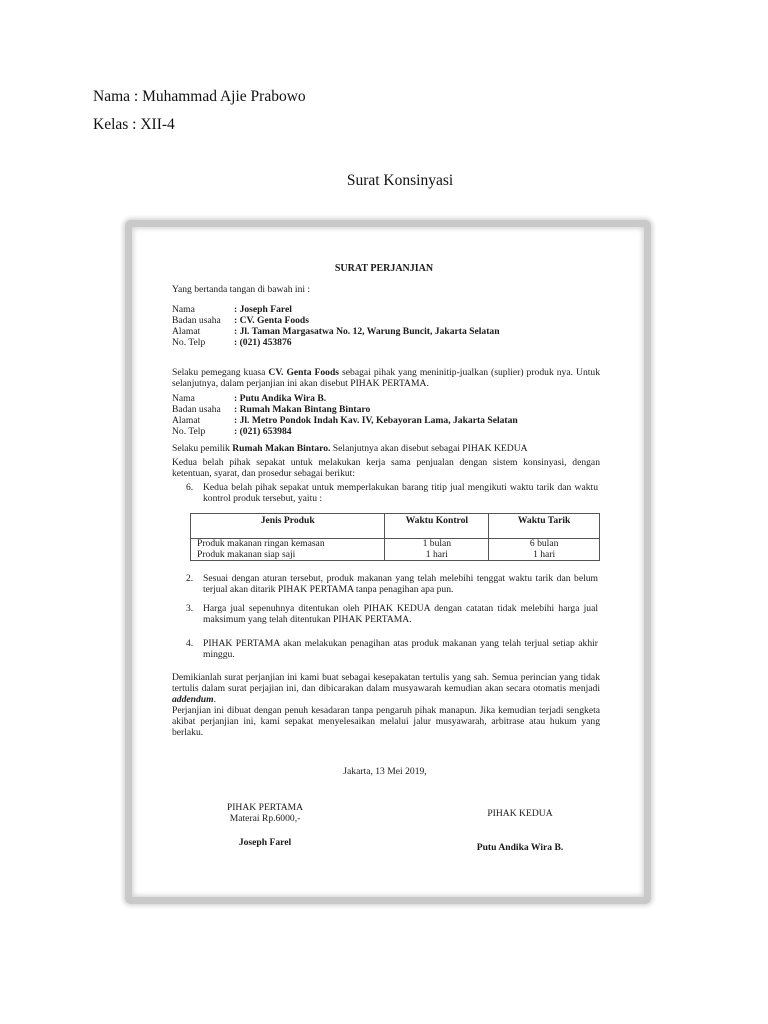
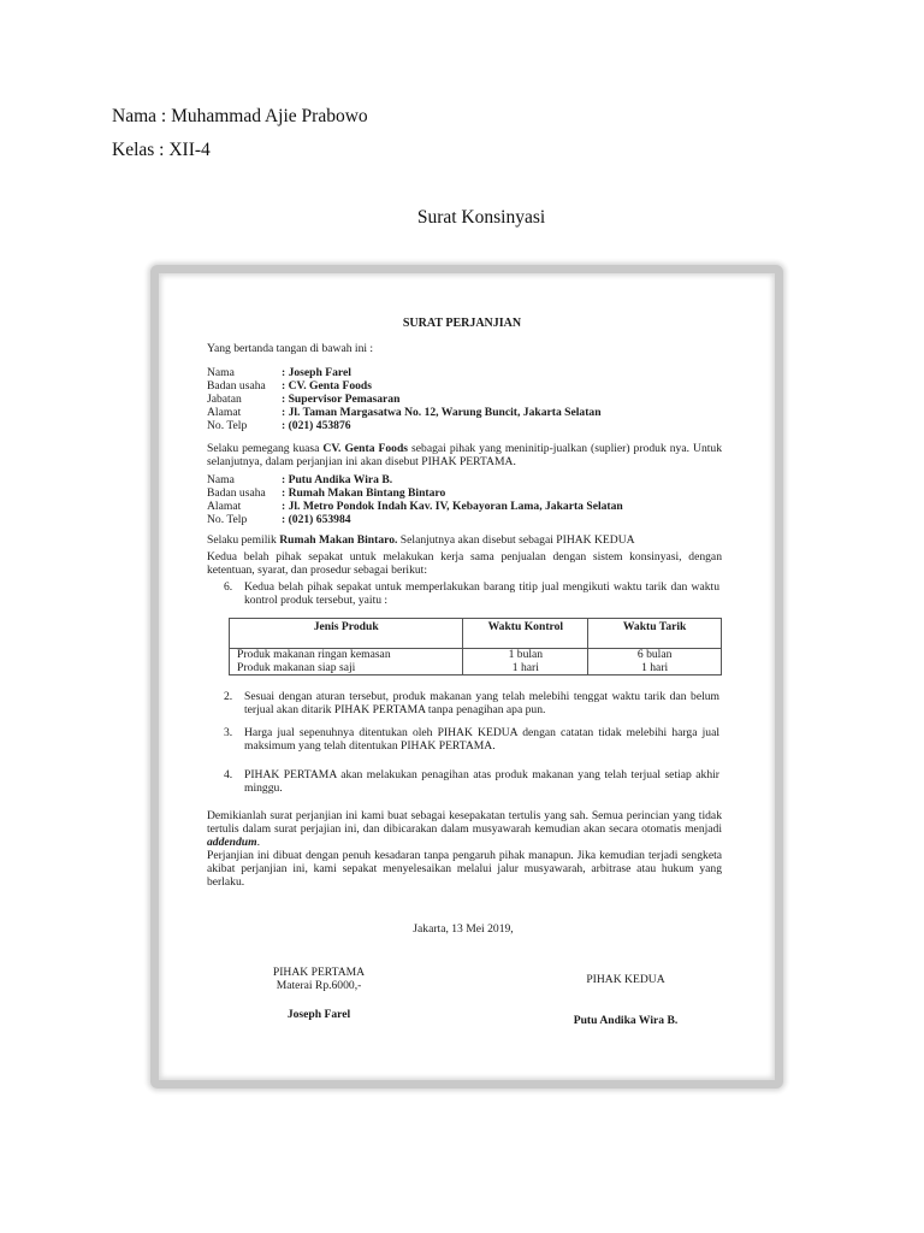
  Nama : Muhammad Ajie Prabowo
  Kelas : XII-4
  Surat Konsinyasi
  SURAT PERJANJIAN
  Yang bertanda tangan di bawah ini :
  Nama
  : Joseph Farel
  Badan usaha
  : CV. Genta Foods
+ Jabatan
+ : Supervisor Pemasaran
  Alamat
  : Jl. Taman Margasatwa No. 12, Warung Buncit, Jakarta Selatan
  No. Telp
  : (021) 453876
  Selaku pemegang kuasa CV. Genta Foods sebagai pihak yang meninitip-jualkan (suplier) produk nya. Untuk selanjutnya, dalam perjanjian ini akan disebut PIHAK PERTAMA.
  Nama
  : Putu Andika Wira B.
  Badan usaha
  : Rumah Makan Bintang Bintaro
  Alamat
  : Jl. Metro Pondok Indah Kav. IV, Kebayoran Lama, Jakarta Selatan
  No. Telp
  : (021) 653984
  Selaku pemilik Rumah Makan Bintaro. Selanjutnya akan disebut sebagai PIHAK KEDUA
  Kedua belah pihak sepakat untuk melakukan kerja sama penjualan dengan sistem konsinyasi, dengan ketentuan, syarat, dan prosedur sebagai berikut:
  6.
  Kedua belah pihak sepakat untuk memperlakukan barang titip jual mengikuti waktu tarik dan waktu kontrol produk tersebut, yaitu :
  Jenis Produk	Waktu Kontrol	Waktu Tarik
  Produk makanan ringan kemasan	1 bulan	6 bulan
  Produk makanan siap saji	1 hari	1 hari
  2.
  Sesuai dengan aturan tersebut, produk makanan yang telah melebihi tenggat waktu tarik dan belum terjual akan ditarik PIHAK PERTAMA tanpa penagihan apa pun.
  3.
  Harga jual sepenuhnya ditentukan oleh PIHAK KEDUA dengan catatan tidak melebihi harga jual maksimum yang telah ditentukan PIHAK PERTAMA.
  4.
  PIHAK PERTAMA akan melakukan penagihan atas produk makanan yang telah terjual setiap akhir minggu.
  Demikianlah surat perjanjian ini kami buat sebagai kesepakatan tertulis yang sah. Semua perincian yang tidak tertulis dalam surat perjajian ini, dan dibicarakan dalam musyawarah kemudian akan secara otomatis menjadi addendum.
  Perjanjian ini dibuat dengan penuh kesadaran tanpa pengaruh pihak manapun. Jika kemudian terjadi sengketa akibat perjanjian ini, kami sepakat menyelesaikan melalui jalur musyawarah, arbitrase atau hukum yang berlaku.
  Jakarta, 13 Mei 2019,
  PIHAK PERTAMA
  Materai Rp.6000,-
  Joseph Farel
  PIHAK KEDUA
  Putu Andika Wira B.
